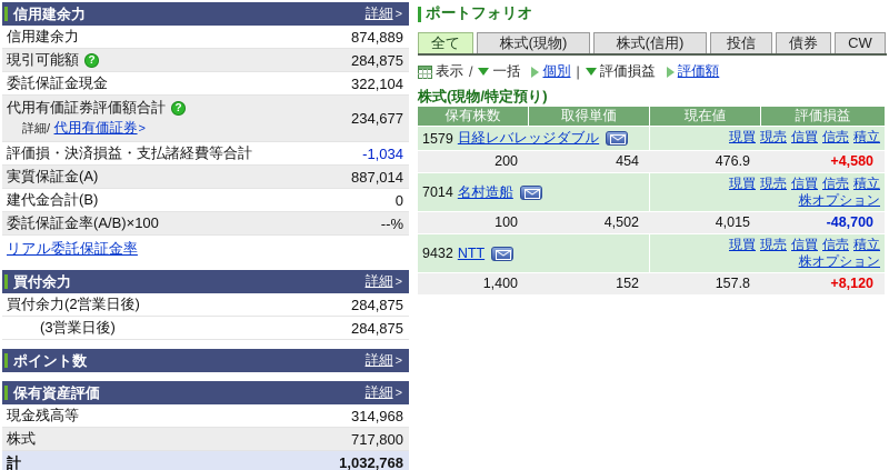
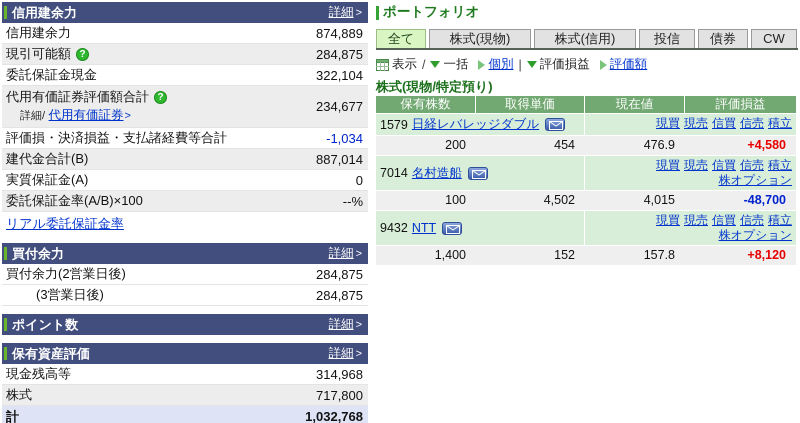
  信用建余力
  詳細
  >
  信用建余力
  874,889
  現引可能額 ?
  284,875
  委託保証金現金
  322,104
  代用有価証券評価額合計 ?
  詳細/ 代用有価証券>
  234,677
  評価損・決済損益・支払諸経費等合計
  -1,034
- 実質保証金(A)
+ 建代金合計(B)
  887,014
- 建代金合計(B)
+ 実質保証金(A)
  0
  委託保証金率(A/B)×100
  --%
  リアル委託保証金率
  買付余力
  詳細
  >
  買付余力(2営業日後)
  284,875
  (3営業日後)
  284,875
  ポイント数
  詳細
  >
  保有資産評価
  詳細
  >
  現金残高等
  314,968
  株式
  717,800
  計
  1,032,768
  ポートフォリオ
  全て
  株式(現物)
  株式(信用)
  投信
  債券
  CW
  表示
  /
  一括
  個別
  |
  評価損益
  評価額
  株式(現物/特定預り)
  保有株数
  取得単価
  現在値
  評価損益
  1579
  日経レバレッジダブル
  現買 現売 信買 信売 積立
  200
  454
  476.9
  +4,580
  7014
  名村造船
  現買 現売 信買 信売 積立
  株オプション
  100
  4,502
  4,015
  -48,700
  9432
  NTT
  現買 現売 信買 信売 積立
  株オプション
  1,400
  152
  157.8
  +8,120
